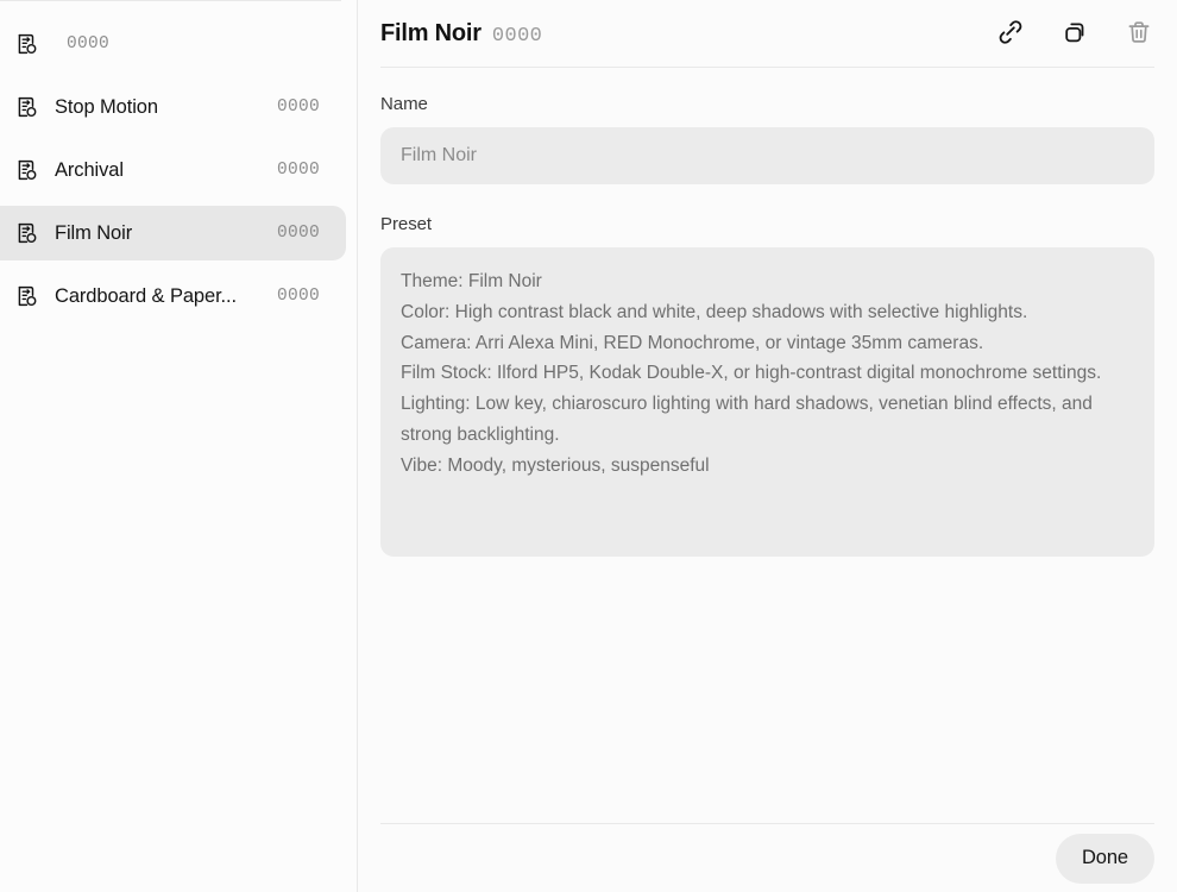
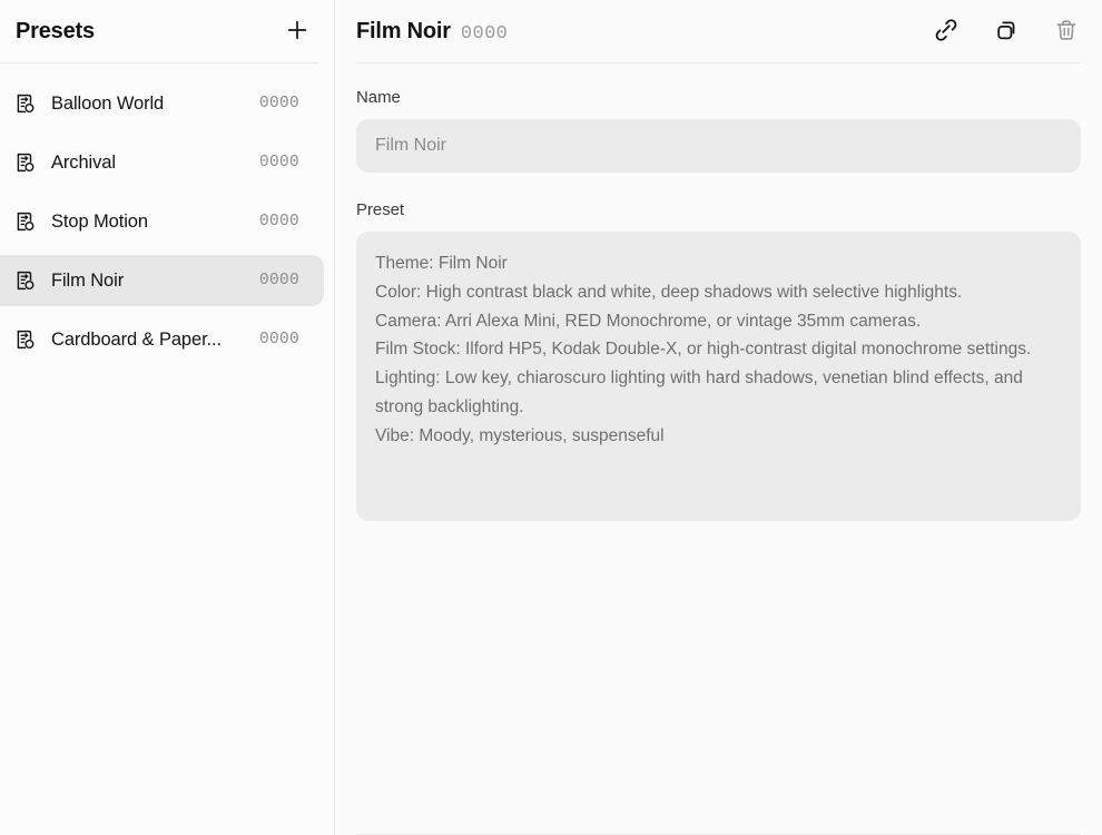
+ Presets
+ Balloon World
  0000
- Stop Motion
+ Archival
  0000
- Archival
+ Stop Motion
  0000
  Film Noir
  0000
  Cardboard & Paper...
  0000
  Film Noir 0000
  Name
  Film Noir
  Preset
  Theme: Film Noir
  Color: High contrast black and white, deep shadows with selective highlights.
  Camera: Arri Alexa Mini, RED Monochrome, or vintage 35mm cameras.
  Film Stock: Ilford HP5, Kodak Double-X, or high-contrast digital monochrome settings.
- Done
